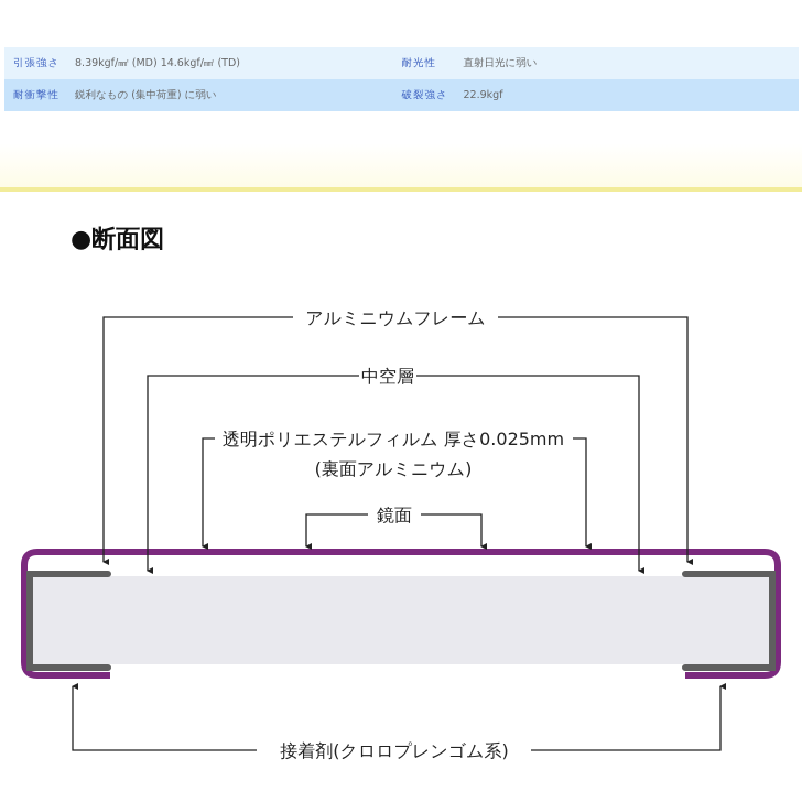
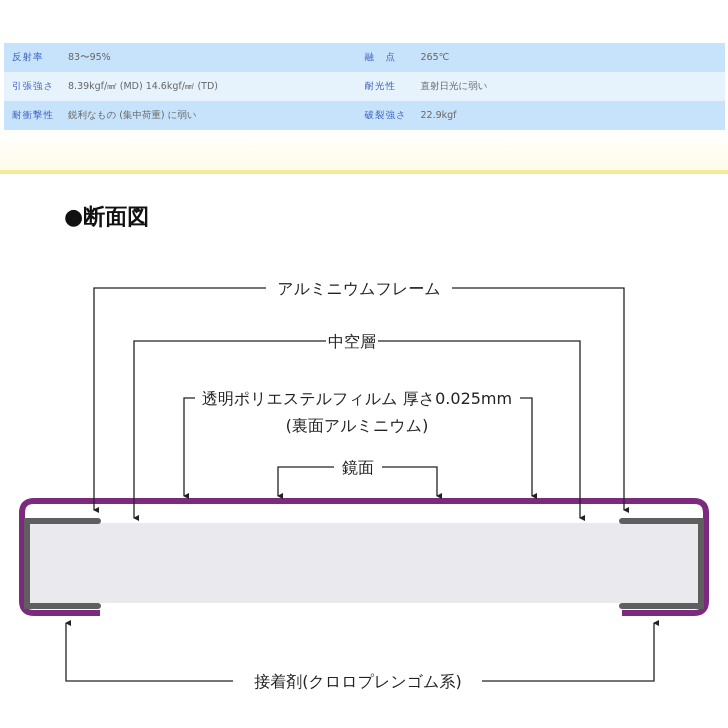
+ 反射率
+ 83〜95%
+ 融 点
+ 265℃
  引張強さ
  8.39kgf/㎟ (MD) 14.6kgf/㎟ (TD)
  耐光性
  直射日光に弱い
  耐衝撃性
  鋭利なもの (集中荷重) に弱い
  破裂強さ
  22.9kgf
  ●断面図
  アルミニウムフレーム
  中空層
  透明ポリエステルフィルム 厚さ0.025mm
  (裏面アルミニウム)
  鏡面
  接着剤(クロロプレンゴム系)
